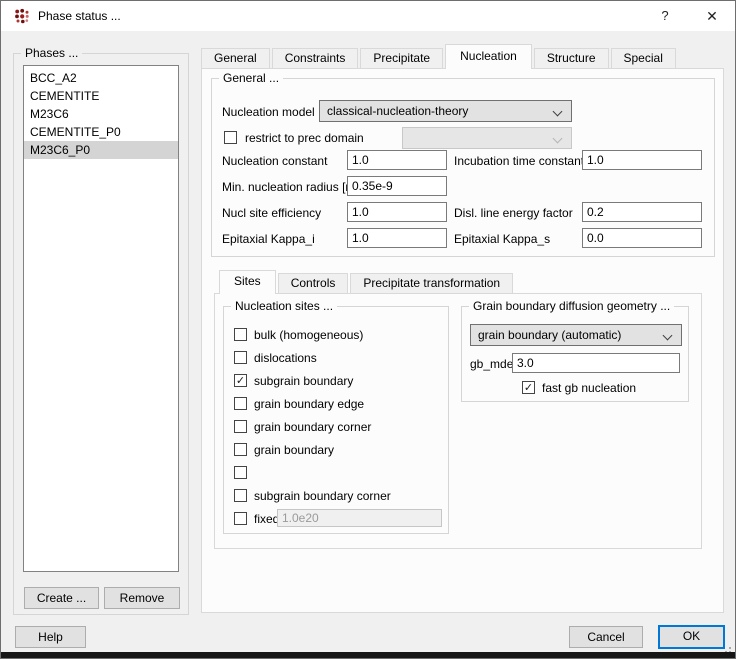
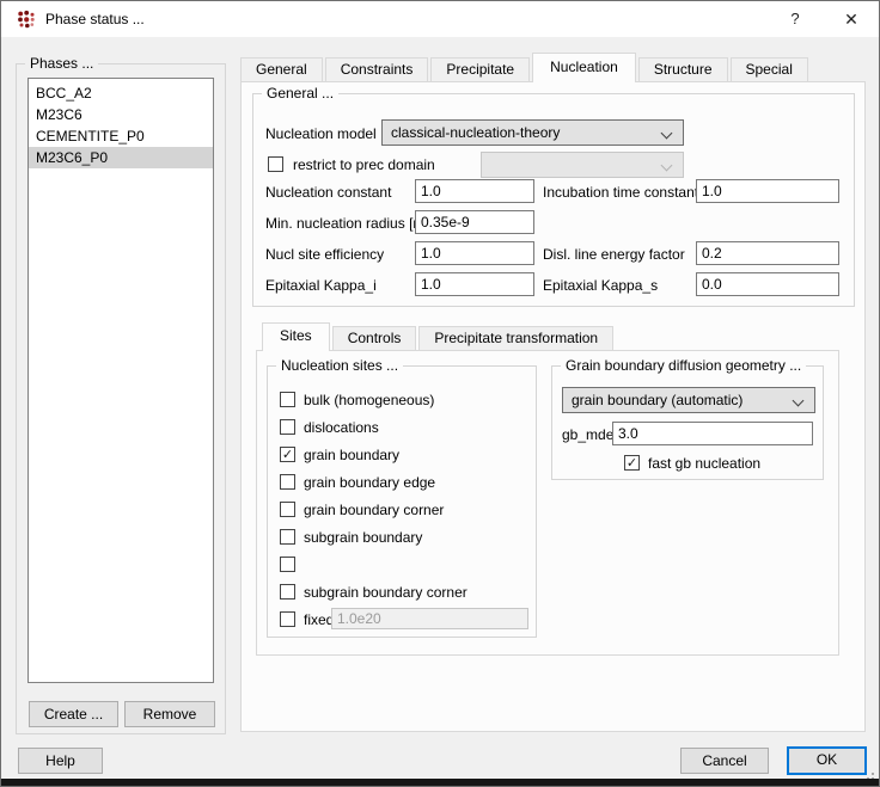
  Phase status ...
  ?
  ✕
  Phases ...
  BCC_A2
- CEMENTITE
  M23C6
  CEMENTITE_P0
  M23C6_P0
  Create ...
  Remove
  General
  Constraints
  Precipitate
  Nucleation
  Structure
  Special
  General ...
  Nucleation model
  classical-nucleation-theory
  restrict to prec domain
  Nucleation constant
  1.0
  Incubation time constan
  1.0
  Min. nucleation radius [
  0.35e-9
  Nucl site efficiency
  1.0
  Disl. line energy factor
  0.2
  Epitaxial Kappa_i
  1.0
  Epitaxial Kappa_s
  0.0
  Sites
  Controls
  Precipitate transformation
  Nucleation sites ...
  bulk (homogeneous)
  dislocations
  ✓
- subgrain boundary
+ grain boundary
  grain boundary edge
  grain boundary corner
- grain boundary
+ subgrain boundary
  subgrain boundary corner
  fixe
  1.0e20
  Grain boundary diffusion geometry ...
  grain boundary (automatic)
  gb_mde
  3.0
  ✓
  fast gb nucleation
  Help
  Cancel
  OK
